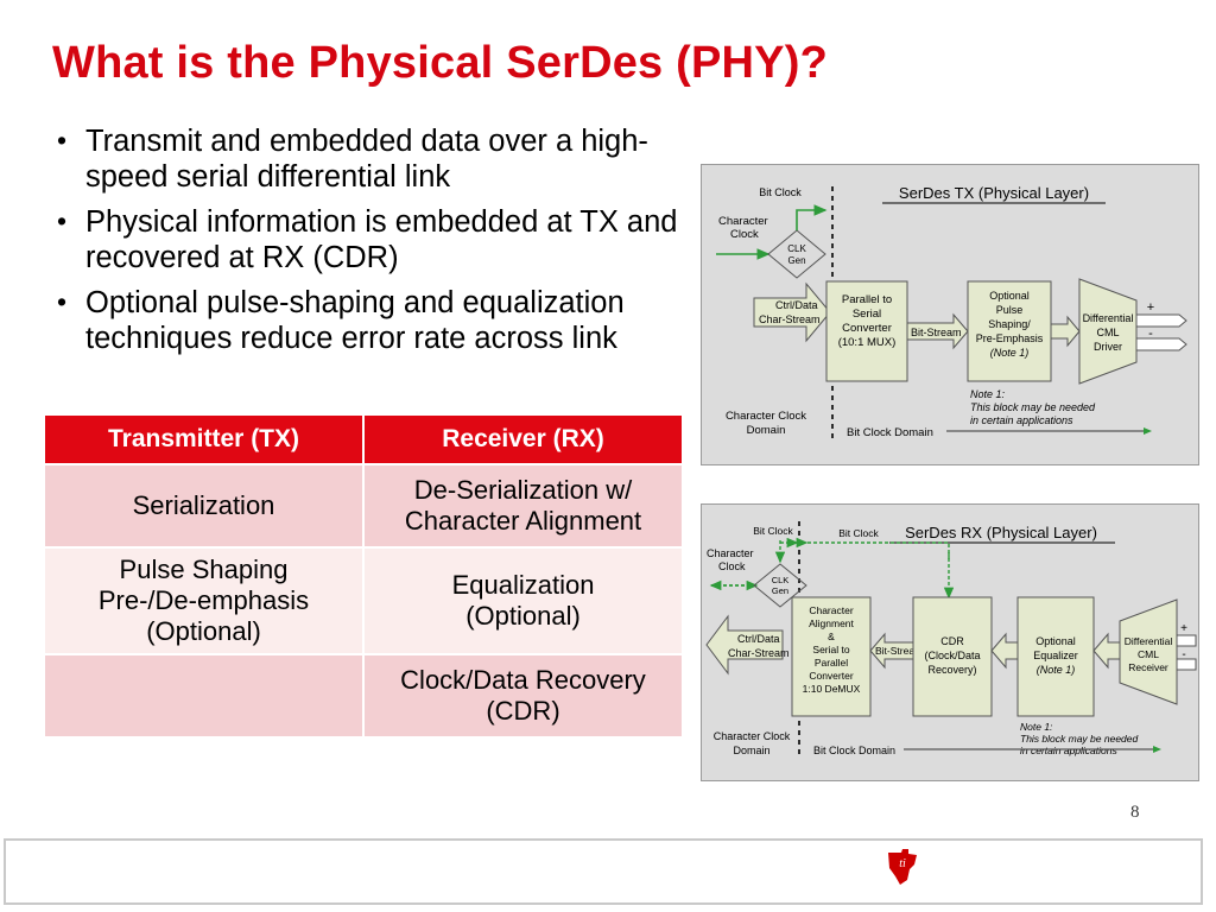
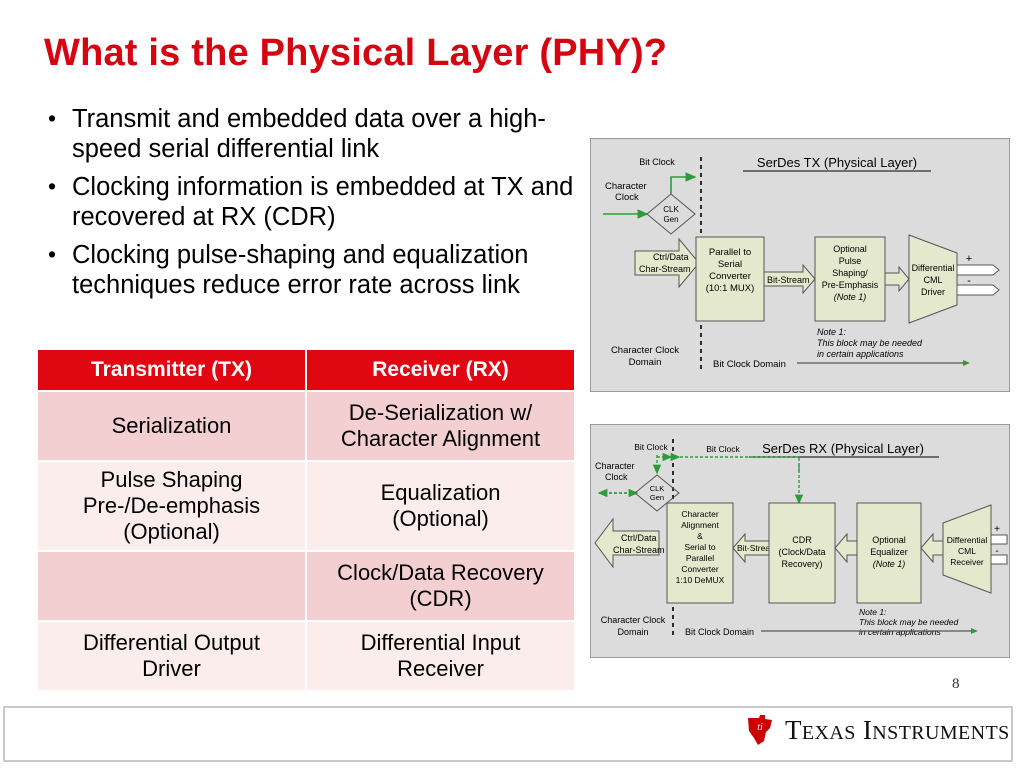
- What is the Physical SerDes (PHY)?
+ What is the Physical Layer (PHY)?
  •
  Transmit and embedded data over a high-speed serial differential link
  •
- Physical information is embedded at TX and recovered at RX (CDR)
+ Clocking information is embedded at TX and recovered at RX (CDR)
  •
- Optional pulse-shaping and equalization techniques reduce error rate across link
+ Clocking pulse-shaping and equalization techniques reduce error rate across link
  Transmitter (TX)	Receiver (RX)
  Serialization	De-Serialization w/Character Alignment
  Pulse ShapingPre-/De-emphasis(Optional)	Equalization(Optional)
  	Clock/Data Recovery(CDR)
+ Differential OutputDriver	Differential InputReceiver
  SerDes TX (Physical Layer)
  Character
  Clock
  CLK
  Gen
  Bit Clock
  Ctrl/Data
  Char-Stream
  Parallel to
  Serial
  Converter
  (10:1 MUX)
  Bit-Stream
  Optional
  Pulse
  Shaping/
  Pre-Emphasis
  (Note 1)
  Differential
  CML
  Driver
  +
  -
  Note 1:
  This block may be needed
  in certain applications
  Character Clock
  Domain
  Bit Clock Domain
  SerDes RX (Physical Layer)
  Character
  Clock
  CLK
  Gen
  Bit Clock
  Bit Clock
  Ctrl/Data
  Char-Stream
  Character
  Alignment
  &
  Serial to
  Parallel
  Converter
  1:10 DeMUX
  Bit-Strea
  CDR
  (Clock/Data
  Recovery)
  Optional
  Equalizer
  (Note 1)
  Differential
  CML
  Receiver
  +
  -
  Note 1:
  This block may be needed
  in certain applications
  Character Clock
  Domain
  Bit Clock Domain
  8
  ti
+ TEXAS INSTRUMENTS
